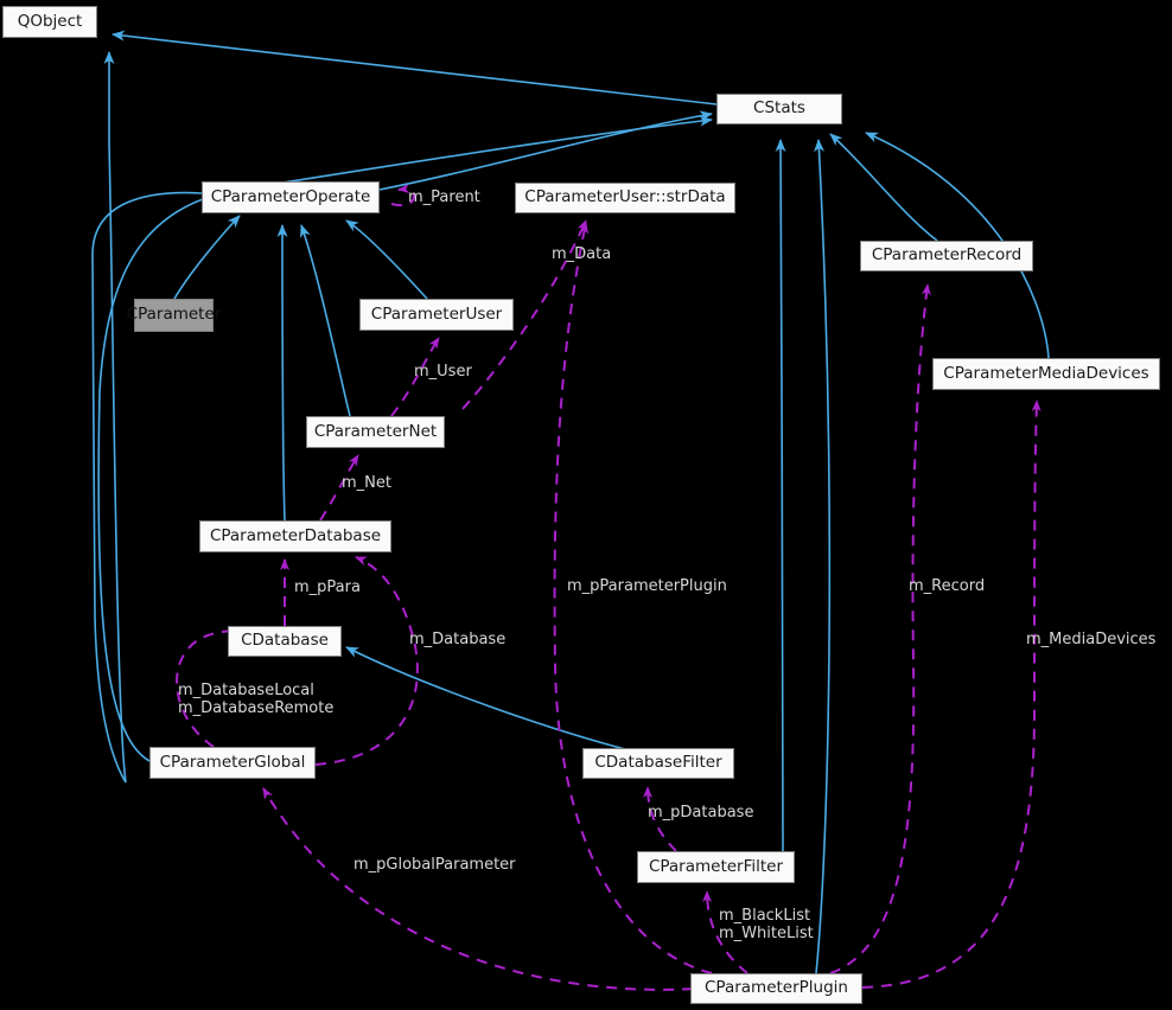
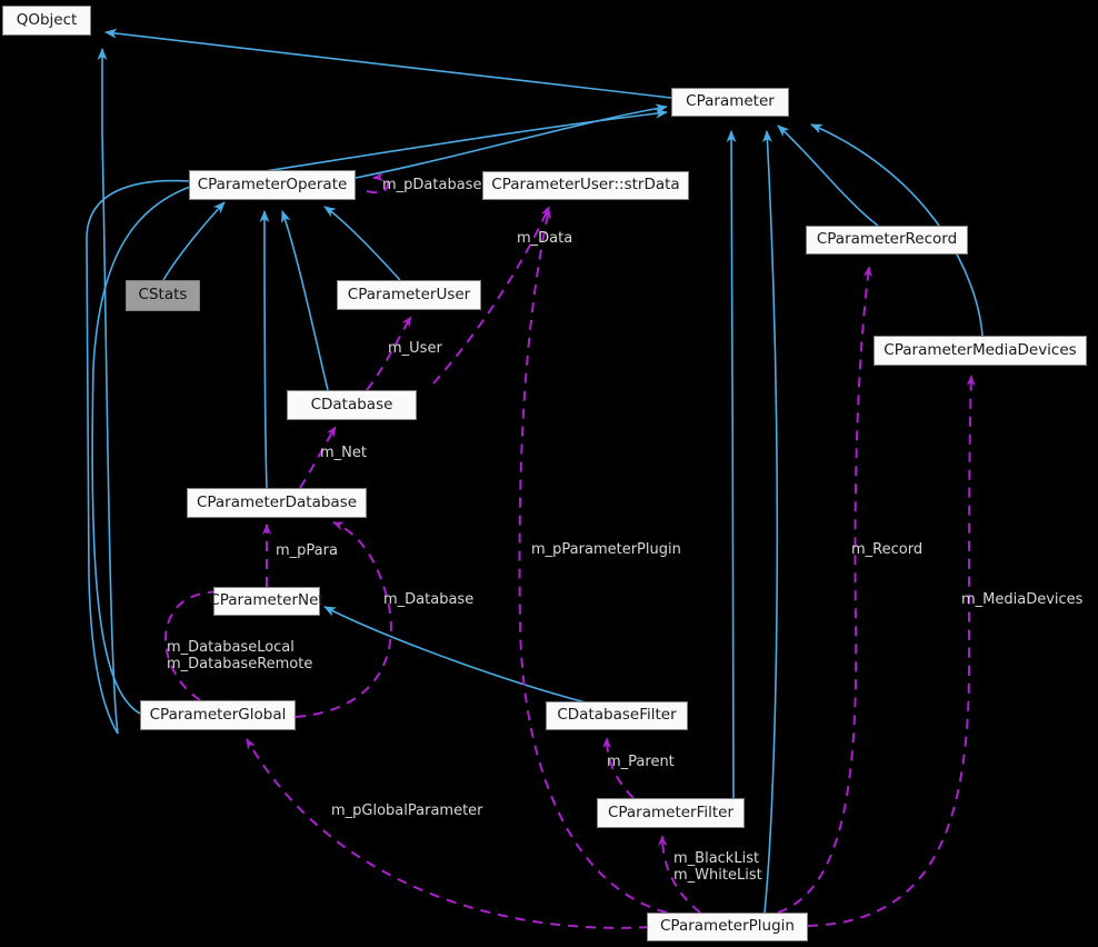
  QObject
- CStats
+ CParameter
  CParameterOperate
  CParameterUser::strData
  CParameterRecord
- CParameter
+ CStats
  CParameterUser
  CParameterMediaDevices
- CParameterNet
+ CDatabase
  CParameterDatabase
- CDatabase
+ CParameterNet
  CParameterGlobal
  CDatabaseFilter
  CParameterFilter
  CParameterPlugin
- m_Parent
+ m_pDatabase
  m_Data
  m_User
  m_Net
  m_pParameterPlugin
  m_Record
  m_pPara
  m_Database
  m_MediaDevices
  m_DatabaseLocal
  m_DatabaseRemote
- m_pDatabase
+ m_Parent
  m_pGlobalParameter
  m_BlackList
  m_WhiteList
